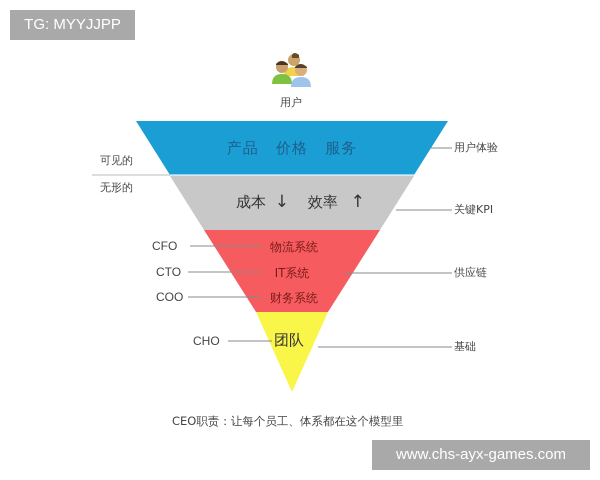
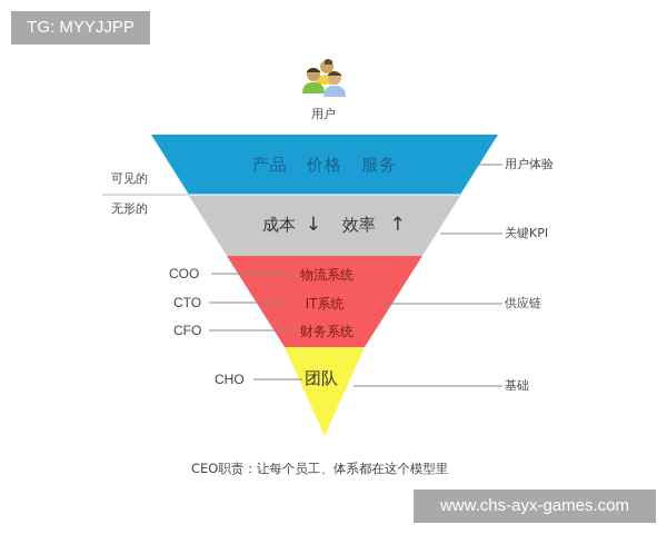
  TG: MYYJJPP
  用户
  产品 价格 服务
  成本 ↓ 效率 ↑
  物流系统
  IT系统
  财务系统
  团队
- CFO
+ COO
  CTO
- COO
+ CFO
  CHO
  可见的
  无形的
  用户体验
  关键KPI
  供应链
  基础
  CEO职责：让每个员工、体系都在这个模型里
  www.chs-ayx-games.com
